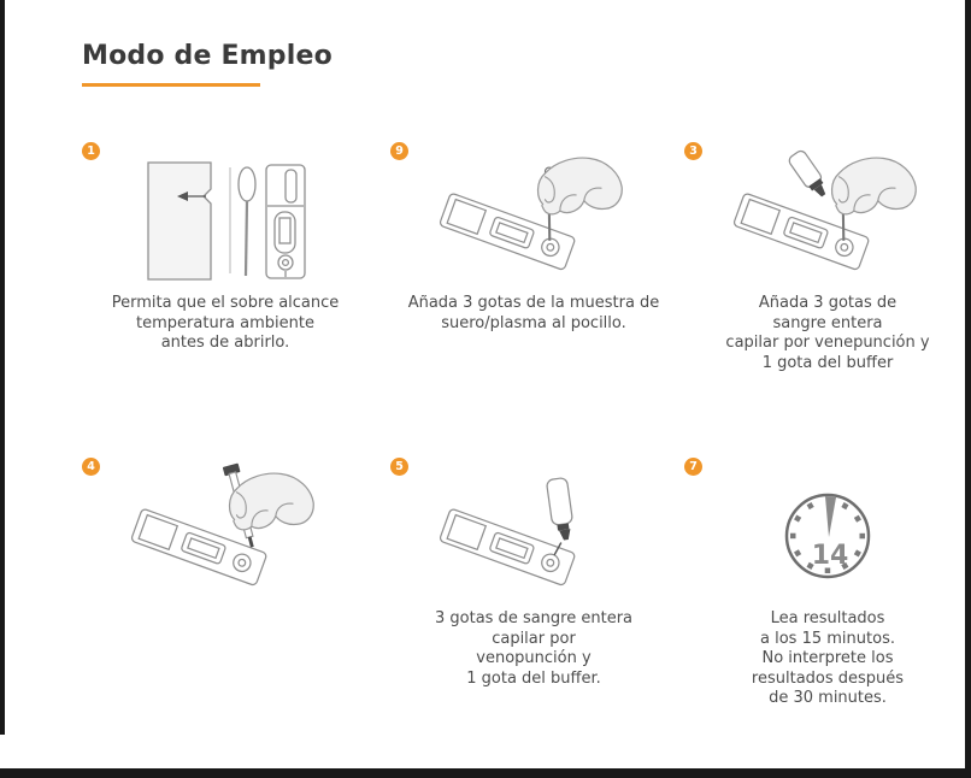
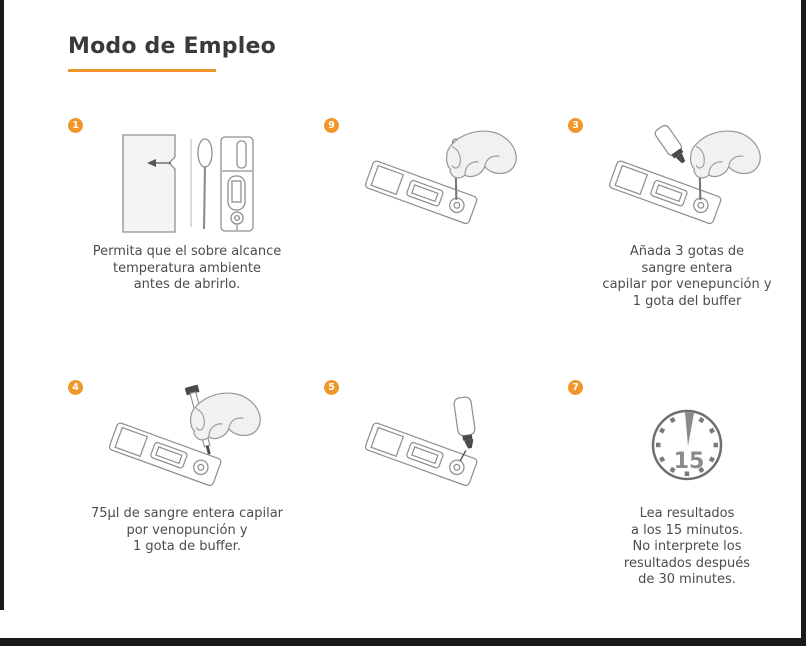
  Modo de Empleo
  1
  Permita que el sobre alcance
  temperatura ambiente
  antes de abrirlo.
  9
- Añada 3 gotas de la muestra de
- suero/plasma al pocillo.
  3
  Añada 3 gotas de
  sangre entera
  capilar por venepunción y
  1 gota del buffer
  4
+ 75µl de sangre entera capilar
+ por venopunción y
+ 1 gota de buffer.
  5
- 3 gotas de sangre entera
- capilar por
- venopunción y
- 1 gota del buffer.
  7
- 14
+ 15
  Lea resultados
  a los 15 minutos.
  No interprete los
  resultados después
  de 30 minutes.
